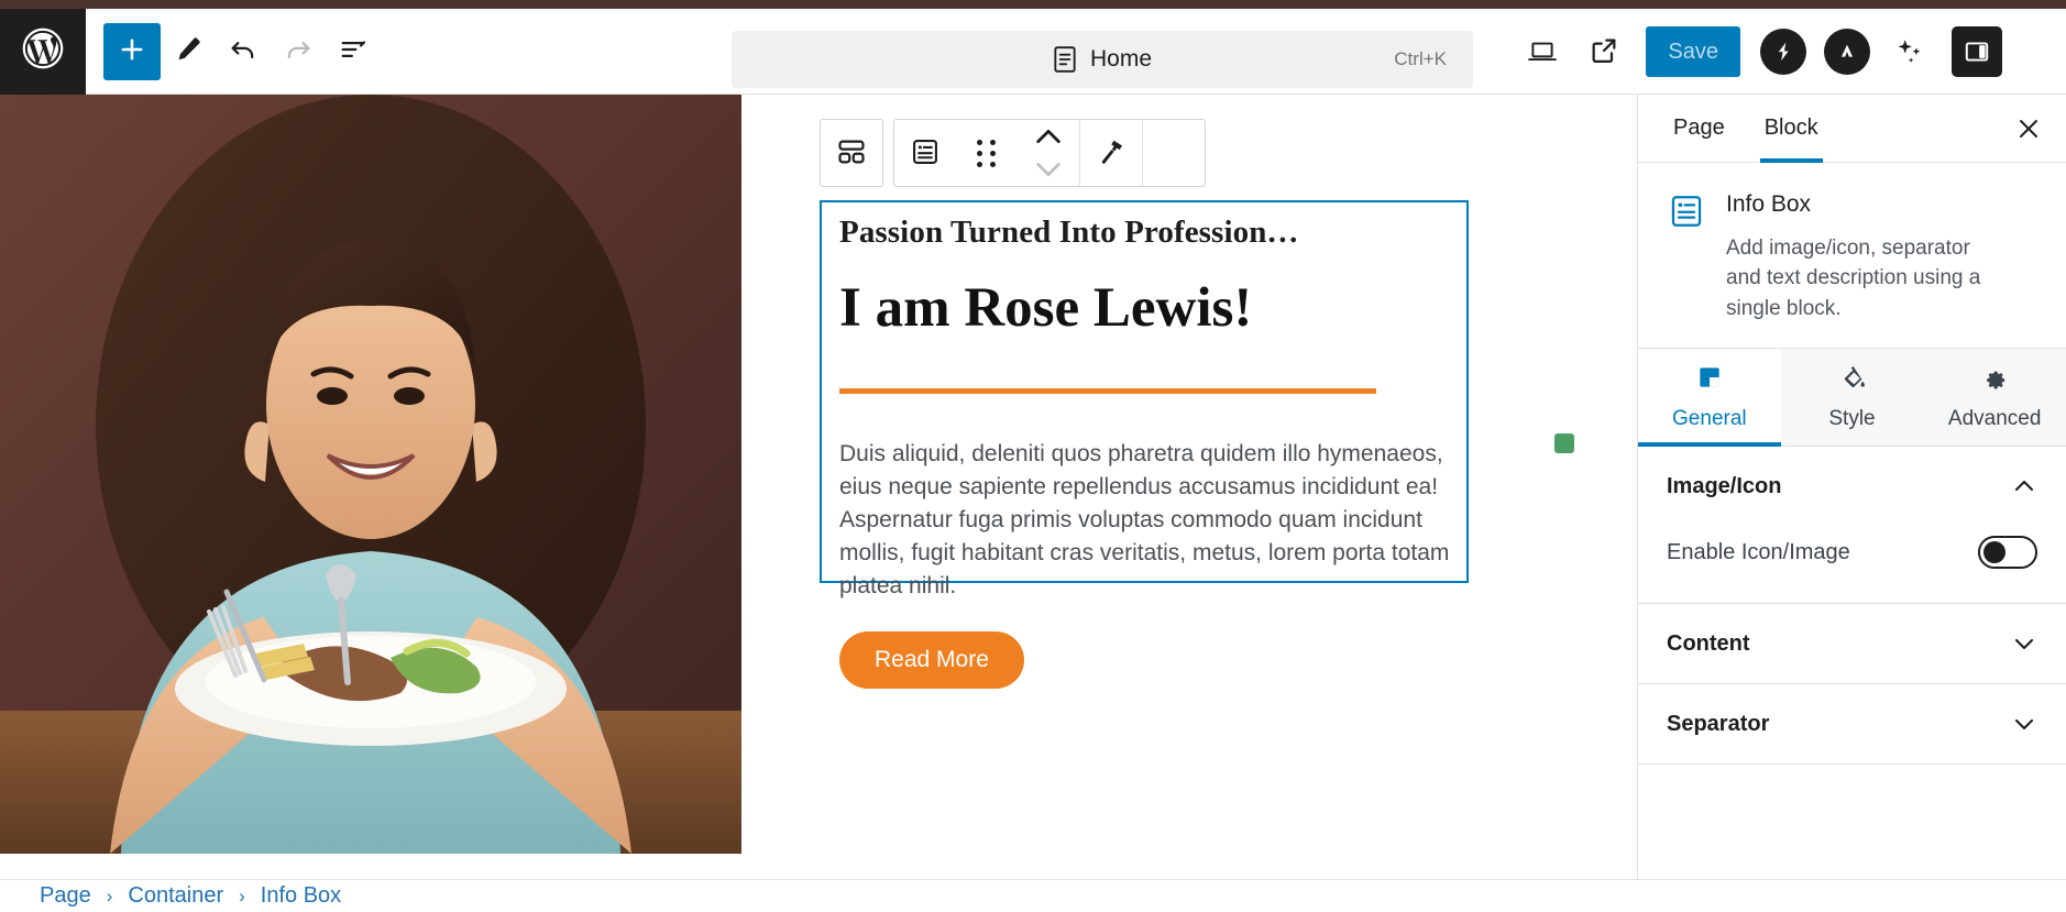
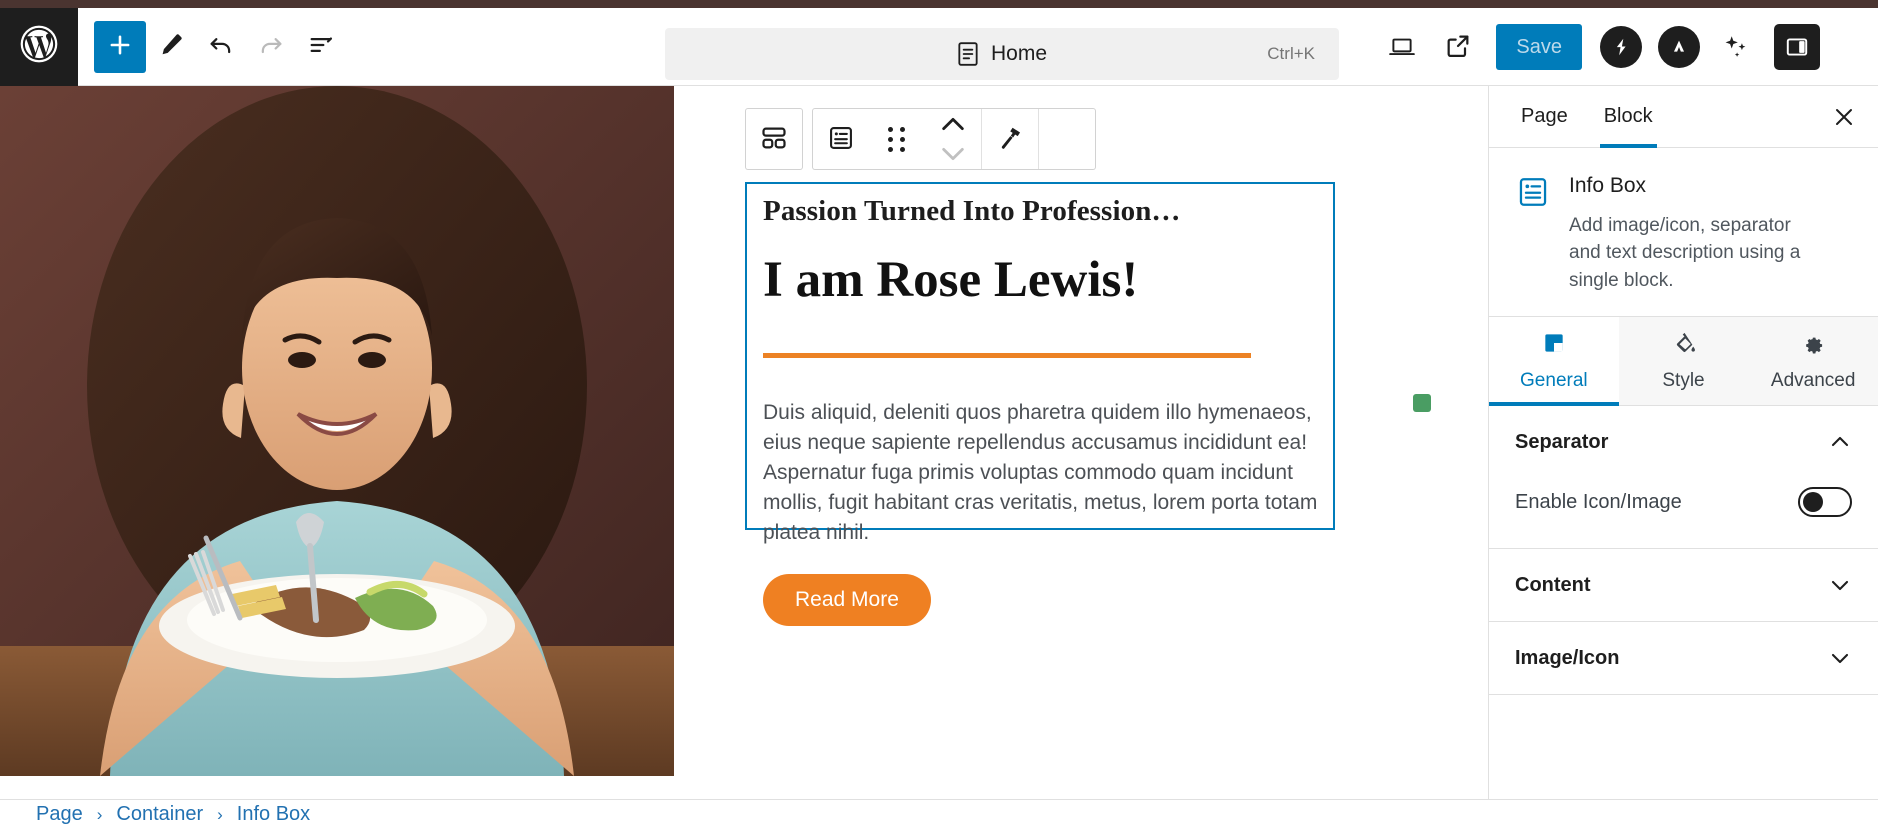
  Home
  Ctrl+K
  Save
  Passion Turned Into Profession…
  I am Rose Lewis!
  Duis aliquid, deleniti quos pharetra quidem illo hymenaeos, eius neque sapiente repellendus accusamus incididunt ea! Aspernatur fuga primis voluptas commodo quam incidunt mollis, fugit habitant cras veritatis, metus, lorem porta totam platea nihil.
  Read More
  Page
  Block
  Info Box
  Add image/icon, separator and text description using a single block.
  General
  Style
  Advanced
- Image/Icon
+ Separator
  Enable Icon/Image
  Content
- Separator
+ Image/Icon
  Page
  ›
  Container
  ›
  Info Box
